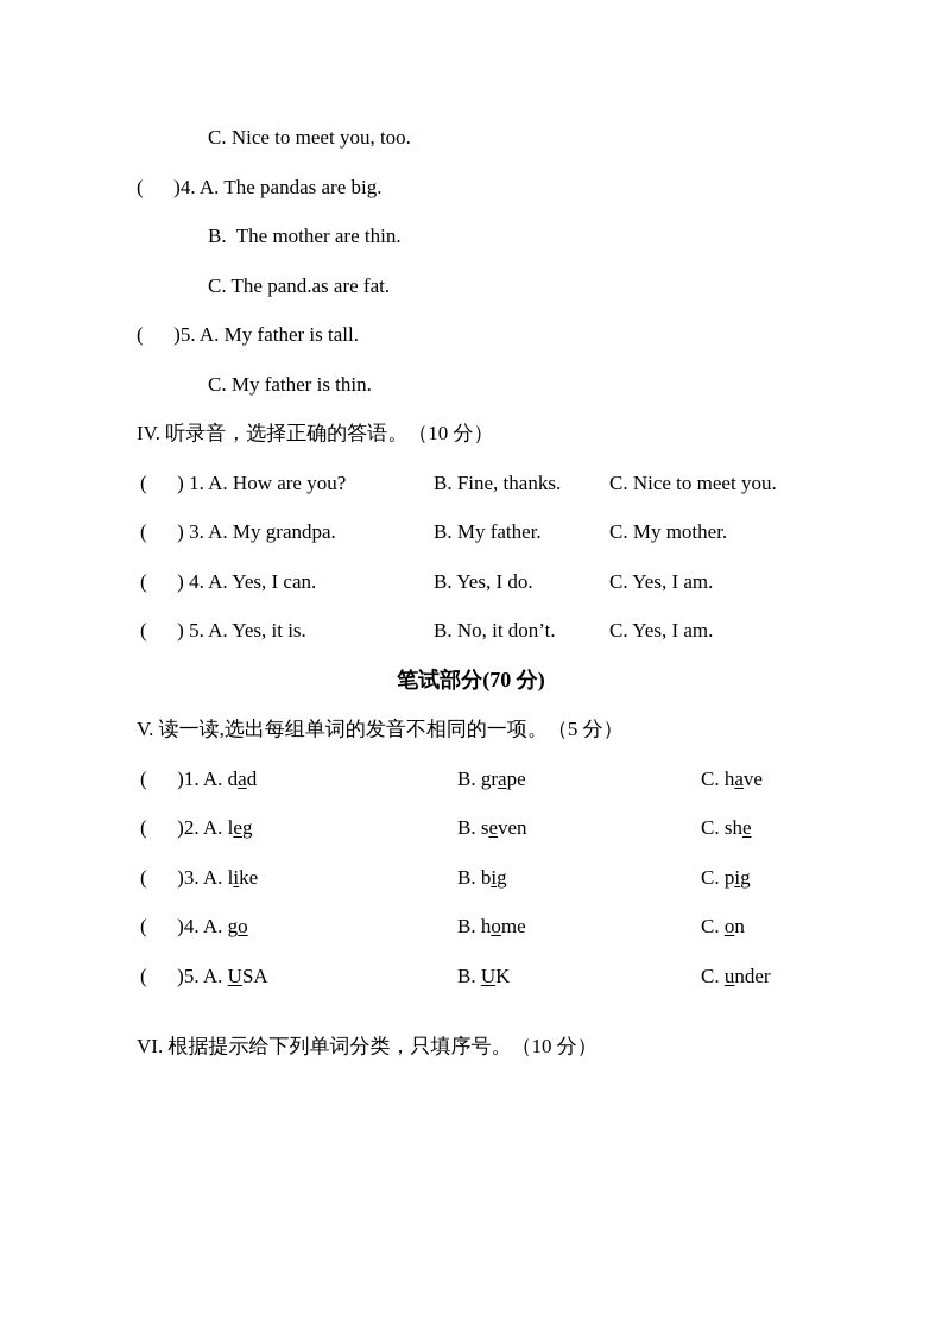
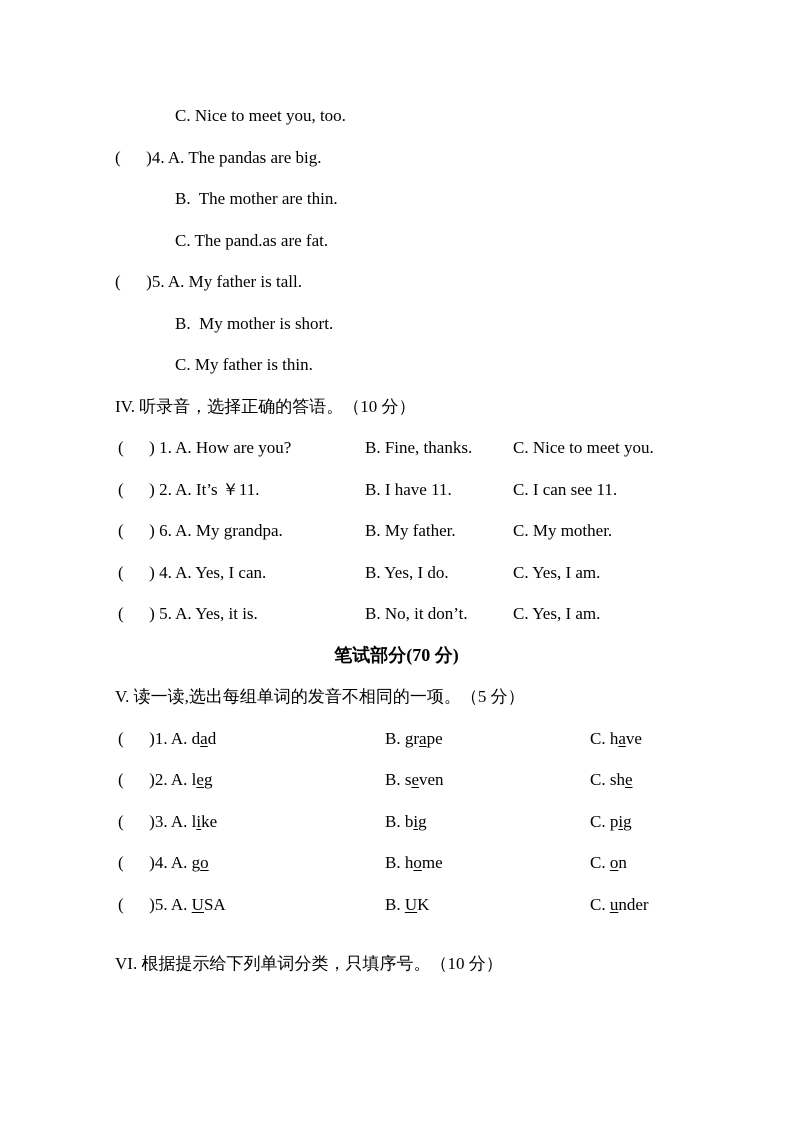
  C. Nice to meet you, too.
  ( )4. A. The pandas are big.
  B. The mother are thin.
  C. The pand.as are fat.
  ( )5. A. My father is tall.
+ B. My mother is short.
  C. My father is thin.
  IV. 听录音，选择正确的答语。（10 分）
  ( ) 1. A. How are you? B. Fine, thanks. C. Nice to meet you.
+ ( ) 2. A. It’s ￥11. B. I have 11. C. I can see 11.
- ( ) 3. A. My grandpa. B. My father. C. My mother.
+ ( ) 6. A. My grandpa. B. My father. C. My mother.
  ( ) 4. A. Yes, I can. B. Yes, I do. C. Yes, I am.
  ( ) 5. A. Yes, it is. B. No, it don’t. C. Yes, I am.
  笔试部分(70 分)
  V. 读一读,选出每组单词的发音不相同的一项。（5 分）
  ( )1. A. dad B. grape C. have
  ( )2. A. leg B. seven C. she
  ( )3. A. like B. big C. pig
  ( )4. A. go B. home C. on
  ( )5. A. USA B. UK C. under
  VI. 根据提示给下列单词分类，只填序号。（10 分）
